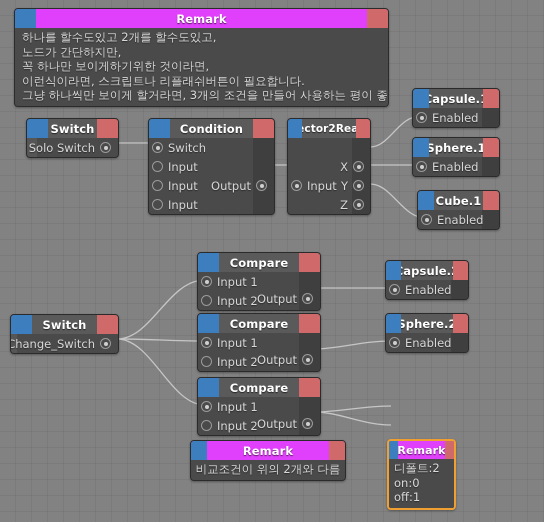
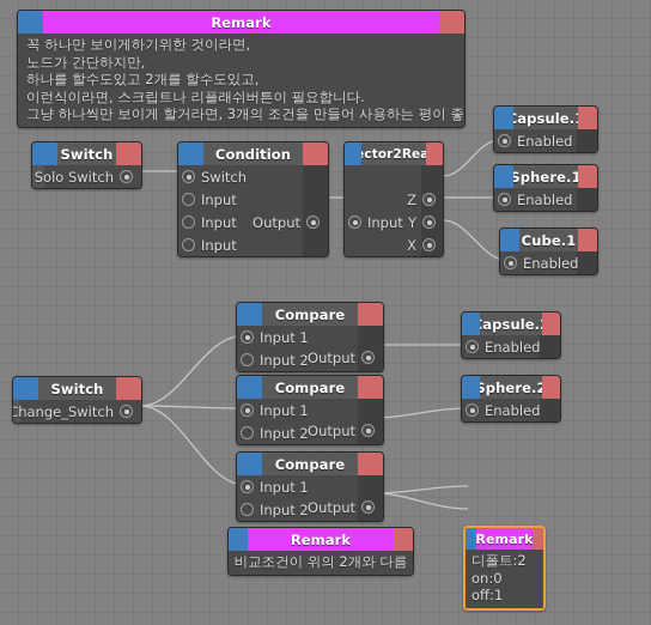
  Remark
- 하나를 할수도있고 2개를 할수도있고,
+ 꼭 하나만 보이게하기위한 것이라면,
  노드가 간단하지만,
- 꼭 하나만 보이게하기위한 것이라면,
+ 하나를 할수도있고 2개를 할수도있고,
  이런식이라면, 스크립트나 리플래쉬버튼이 필요합니다.
  그냥 하나씩만 보이게 할거라면, 3개의 조건을 만들어 사용하는 평이 좋
  Switch
  Solo Switch
  Condition
  Switch
  Input
  Input
  Input
  Output
  Input
- X
+ Z
  Y
- Z
+ X
  Capsule.
  Enabled
  Sphere.1
  Enabled
  Cube.1
  Enabled
  Switch
  Change_Switch
  Compare
  Input 1
  Input 2
  Output
  Compare
  Input 1
  Input 2
  Output
  Compare
  Input 1
  Input 2
  Output
  apsule.
  Enabled
  Sphere.
  Enabled
  Remark
  비교조건이 위의 2개와 다름
  Remark
  디폴트:2
  on:0
  off:1
